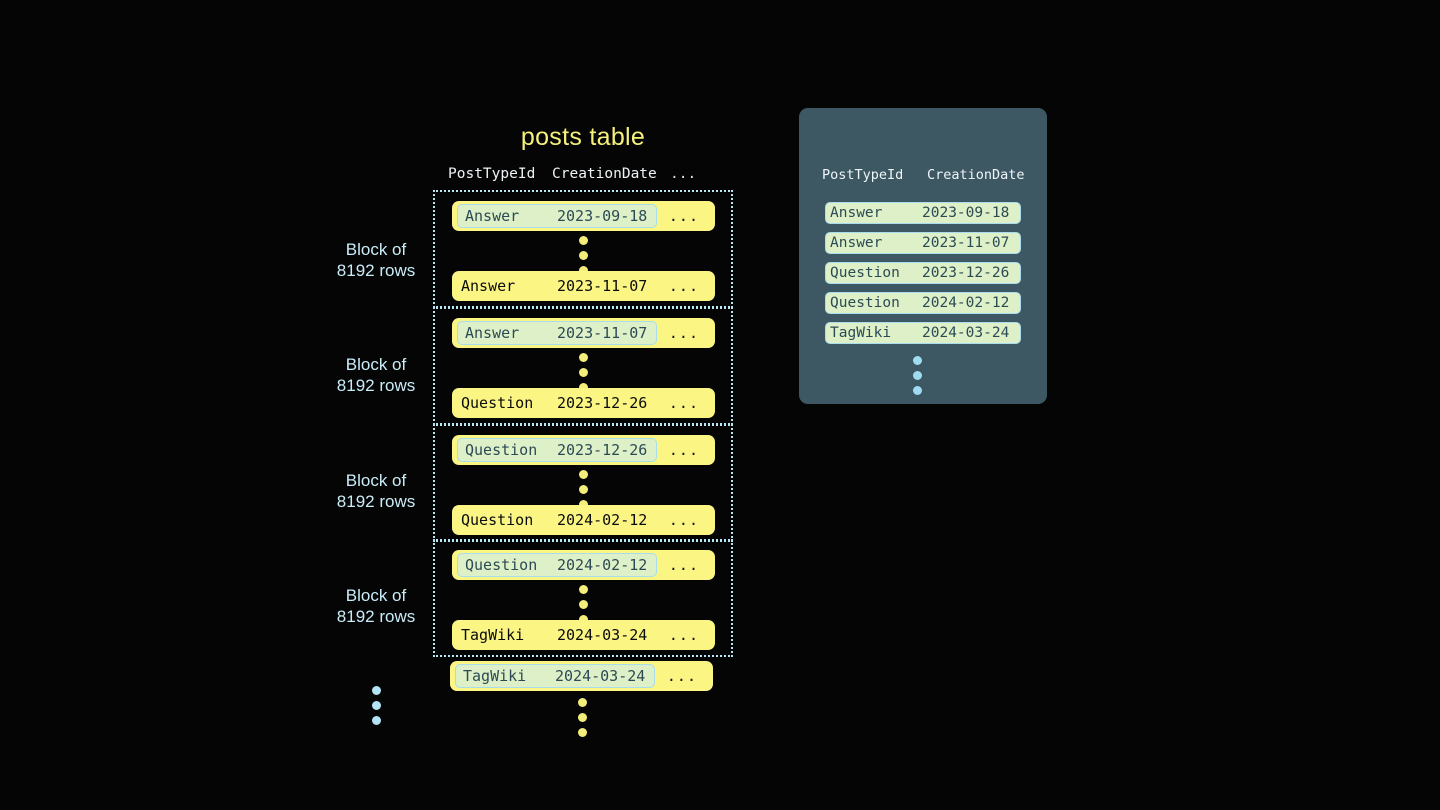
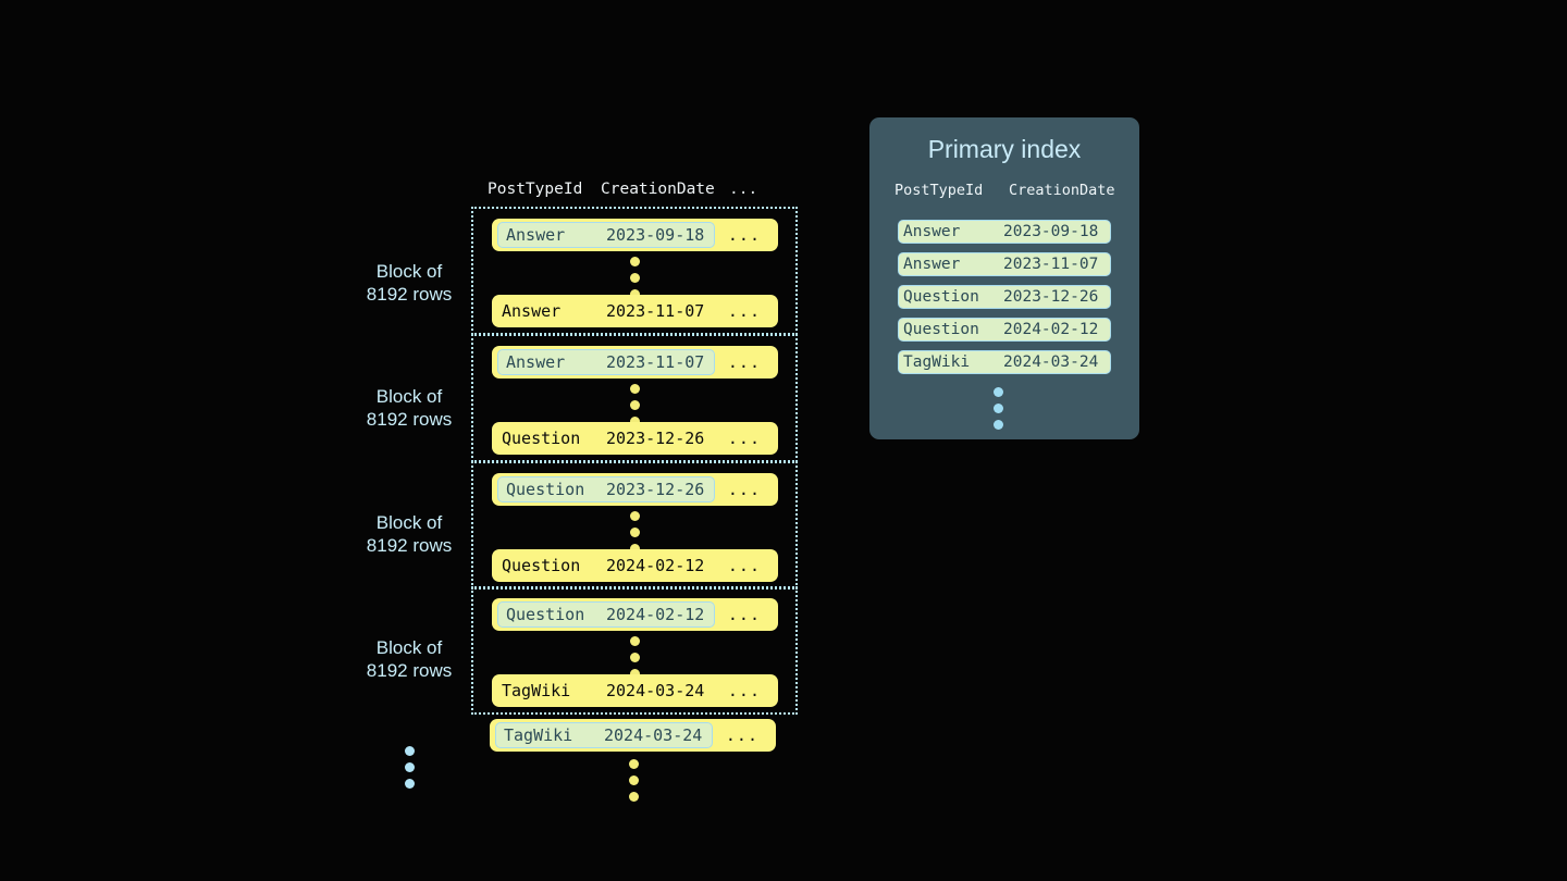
- posts table
  PostTypeId
  CreationDate
  ...
  Answer
  2023-09-18
  ...
  Answer
  2023-11-07
  ...
  Block of
  8192 rows
  Answer
  2023-11-07
  ...
  Question
  2023-12-26
  ...
  Block of
  8192 rows
  Question
  2023-12-26
  ...
  Question
  2024-02-12
  ...
  Block of
  8192 rows
  Question
  2024-02-12
  ...
  TagWiki
  2024-03-24
  ...
  Block of
  8192 rows
  TagWiki
  2024-03-24
  ...
+ Primary index
  PostTypeId
  CreationDate
  Answer
  2023-09-18
  Answer
  2023-11-07
  Question
  2023-12-26
  Question
  2024-02-12
  TagWiki
  2024-03-24
